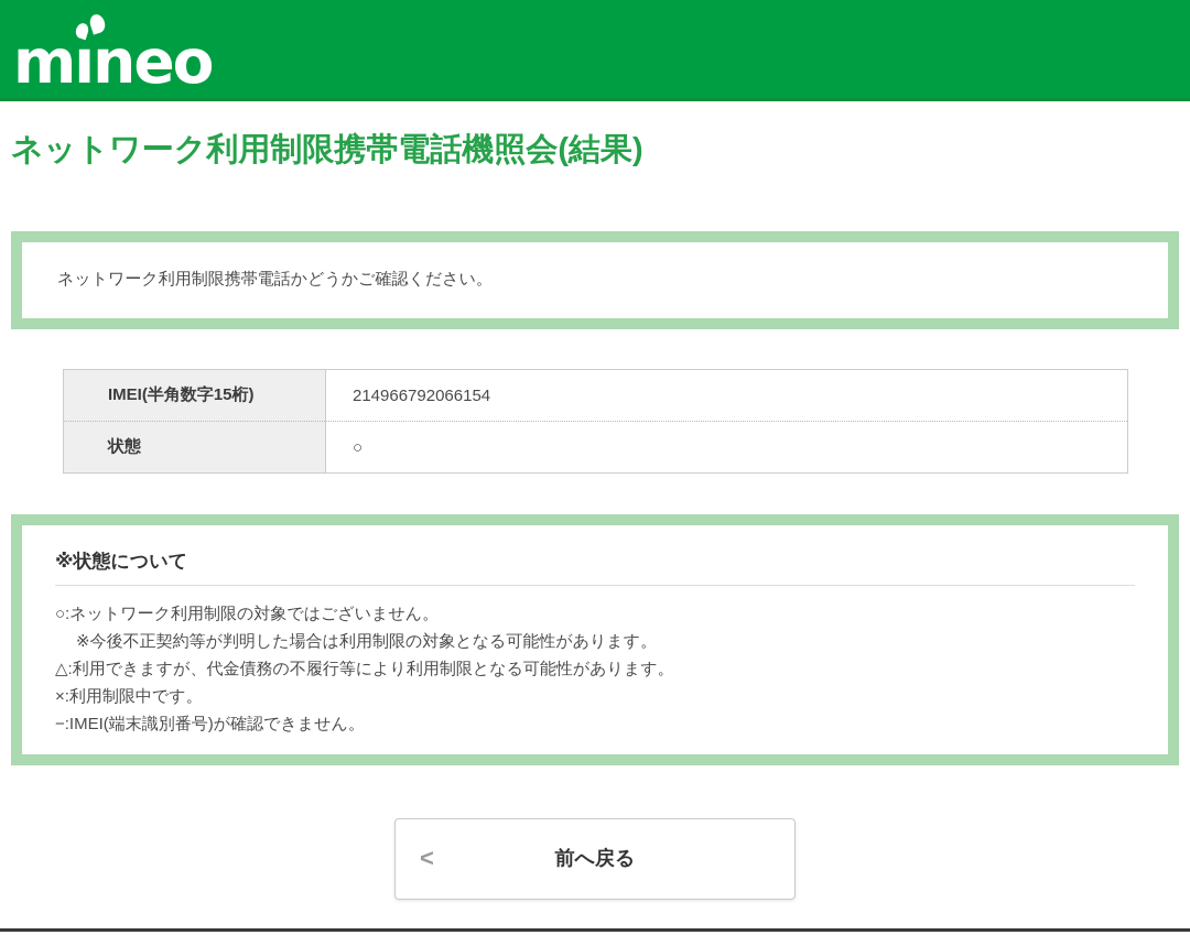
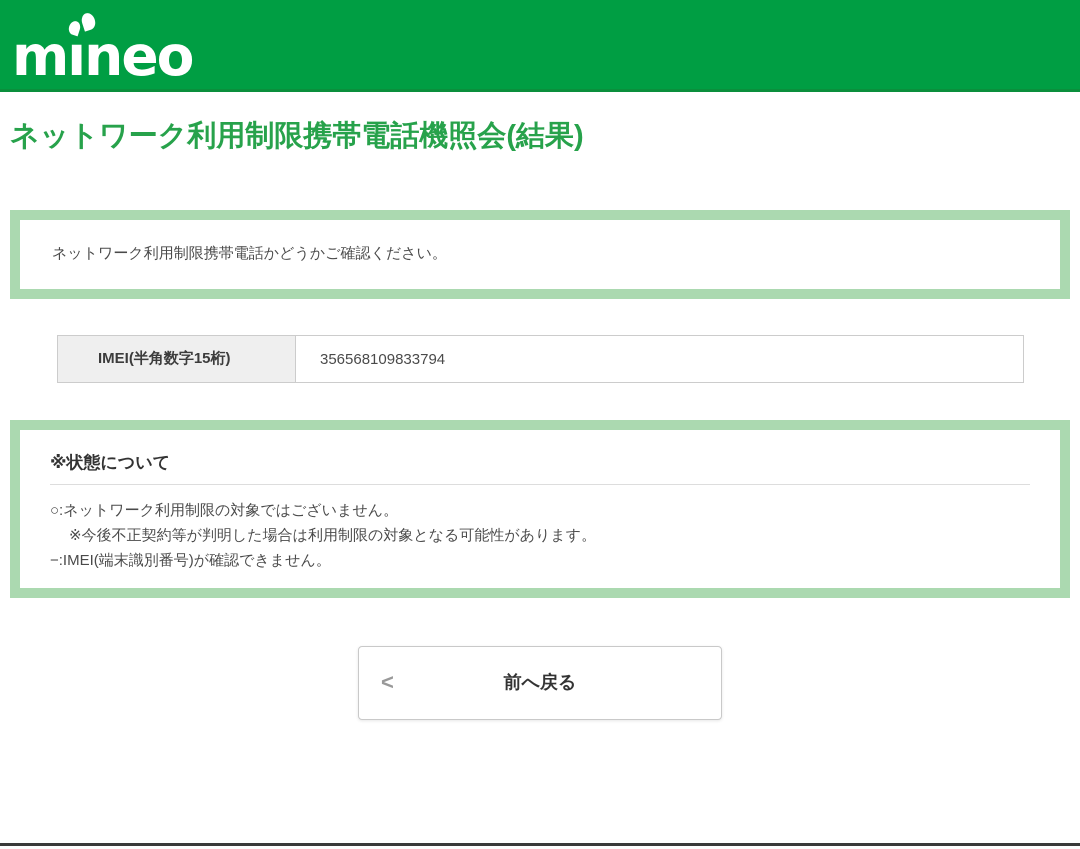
  mineo
  ネットワーク利用制限携帯電話機照会(結果)
  ネットワーク利用制限携帯電話かどうかご確認ください。
- IMEI(半角数字15桁)	214966792066154
+ IMEI(半角数字15桁)	356568109833794
- 状態	○
  ※状態について
  ○:ネットワーク利用制限の対象ではございません。
  ※今後不正契約等が判明した場合は利用制限の対象となる可能性があります。
- △:利用できますが、代金債務の不履行等により利用制限となる可能性があります。
- ×:利用制限中です。
  −:IMEI(端末識別番号)が確認できません。
  <
  前へ戻る
